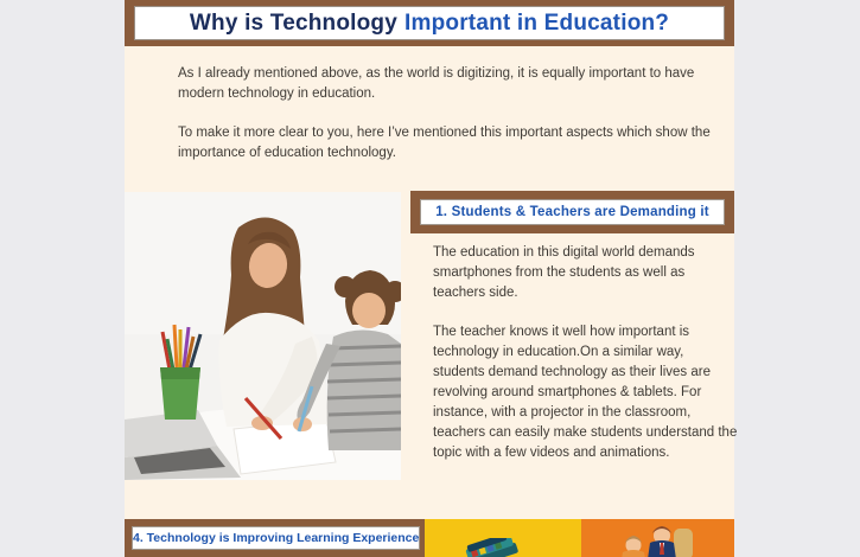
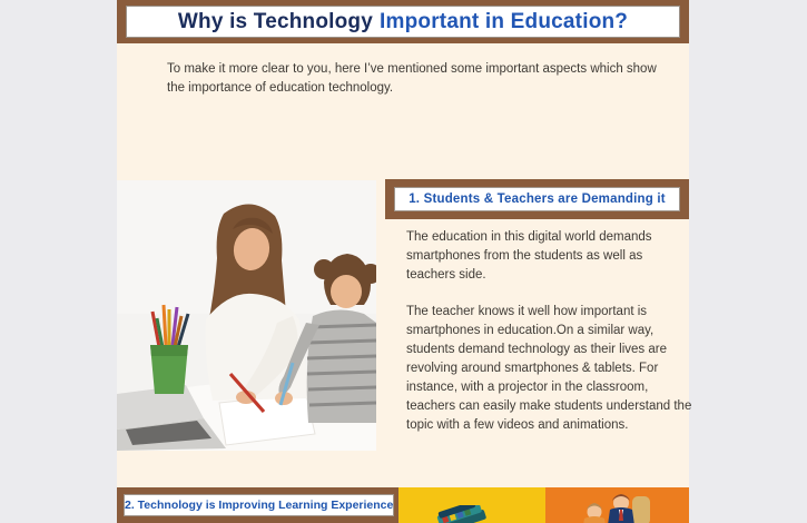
  Why is Technology Important in Education?
- As I already mentioned above, as the world is digitizing, it is equally important to have modern technology in education.
- To make it more clear to you, here I’ve mentioned this important aspects which show the importance of education technology.
+ To make it more clear to you, here I’ve mentioned some important aspects which show the importance of education technology.
  1. Students & Teachers are Demanding it
  The education in this digital world demands smartphones from the students as well as teachers side.
- The teacher knows it well how important is technology in education.On a similar way, students demand technology as their lives are revolving around smartphones & tablets. For instance, with a projector in the classroom, teachers can easily make students understand the topic with a few videos and animations.
+ The teacher knows it well how important is smartphones in education.On a similar way, students demand technology as their lives are revolving around smartphones & tablets. For instance, with a projector in the classroom, teachers can easily make students understand the topic with a few videos and animations.
- 4. Technology is Improving Learning Experience
+ 2. Technology is Improving Learning Experience
